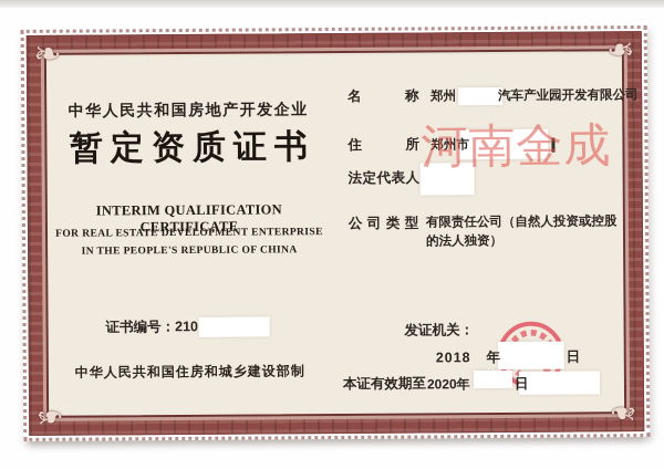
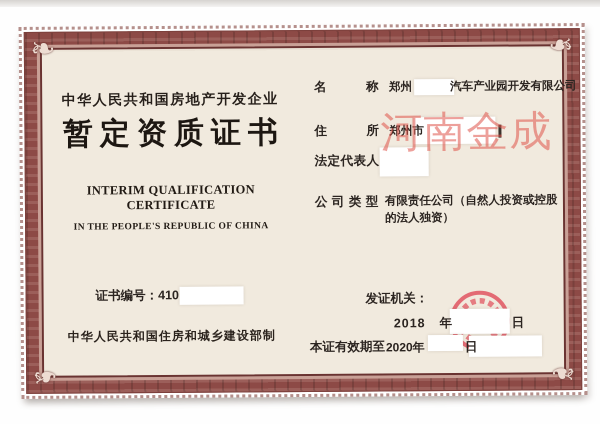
  ❧
  中华人民共和国房地产开发企业
  暂定资质证书
  INTERIM QUALIFICATION CERTIFICATE
- FOR REAL ESTATE DEVELOPMENT ENTERPRISE
  IN THE PEOPLE'S REPUBLIC OF CHINA
- 证书编号：210
+ 证书编号：410
  中华人民共和国住房和城乡建设部制
  名 称 郑州 汽车产业园开发有限公司
  住 所 郑州市
  法定代表人
  公 司 类 型
  有限责任公司（自然人投资或控股
  的法人独资）
  发证机关：
  2018 年
  日
  本证有效期至
  2020年
  日
  河南金成
